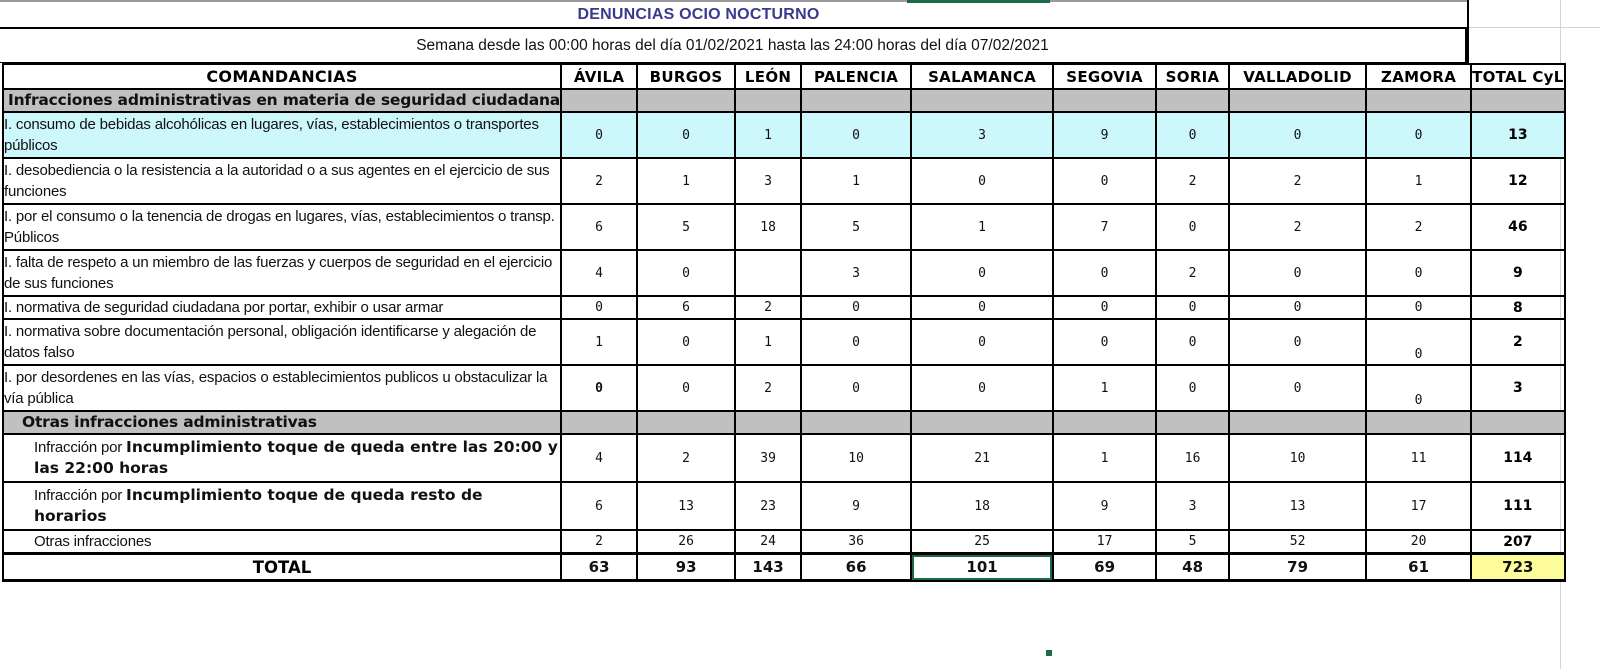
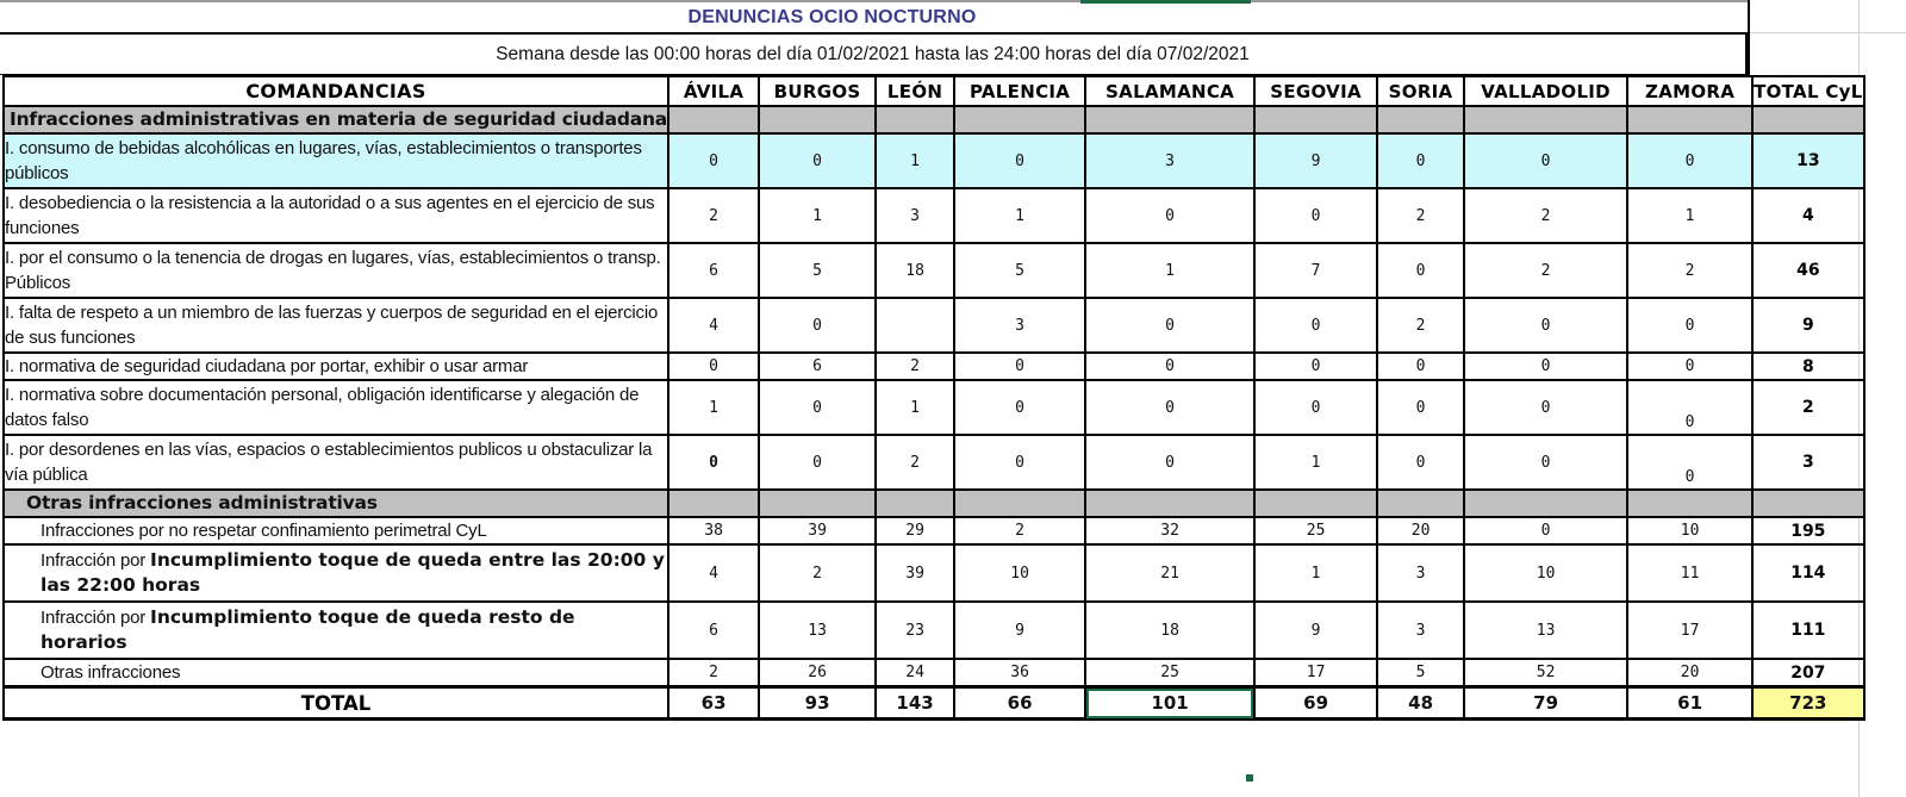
  DENUNCIAS OCIO NOCTURNO
  Semana desde las 00:00 horas del día 01/02/2021 hasta las 24:00 horas del día 07/02/2021
  COMANDANCIAS	ÁVILA	BURGOS	LEÓN	PALENCIA	SALAMANCA	SEGOVIA	SORIA	VALLADOLID	ZAMORA	TOTAL CyL
  Infracciones administrativas en materia de seguridad ciudadana
  I. consumo de bebidas alcohólicas en lugares, vías, establecimientos o transportes públicos	0	0	1	0	3	9	0	0	0	13
- I. desobediencia o la resistencia a la autoridad o a sus agentes en el ejercicio de sus funciones	2	1	3	1	0	0	2	2	1	12
+ I. desobediencia o la resistencia a la autoridad o a sus agentes en el ejercicio de sus funciones	2	1	3	1	0	0	2	2	1	4
  I. por el consumo o la tenencia de drogas en lugares, vías, establecimientos o transp. Públicos	6	5	18	5	1	7	0	2	2	46
  I. falta de respeto a un miembro de las fuerzas y cuerpos de seguridad en el ejercicio de sus funciones	4	0		3	0	0	2	0	0	9
  I. normativa de seguridad ciudadana por portar, exhibir o usar armar	0	6	2	0	0	0	0	0	0	8
  I. normativa sobre documentación personal, obligación identificarse y alegación de datos falso	1	0	1	0	0	0	0	0	0	2
  I. por desordenes en las vías, espacios o establecimientos publicos u obstaculizar la vía pública	0	0	2	0	0	1	0	0	0	3
  Otras infracciones administrativas
+ Infracciones por no respetar confinamiento perimetral CyL	38	39	29	2	32	25	20	0	10	195
- Infracción por Incumplimiento toque de queda entre las 20:00 y las 22:00 horas	4	2	39	10	21	1	16	10	11	114
+ Infracción por Incumplimiento toque de queda entre las 20:00 y las 22:00 horas	4	2	39	10	21	1	3	10	11	114
  Infracción por Incumplimiento toque de queda resto de horarios	6	13	23	9	18	9	3	13	17	111
  Otras infracciones	2	26	24	36	25	17	5	52	20	207
  TOTAL	63	93	143	66	101	69	48	79	61	723
